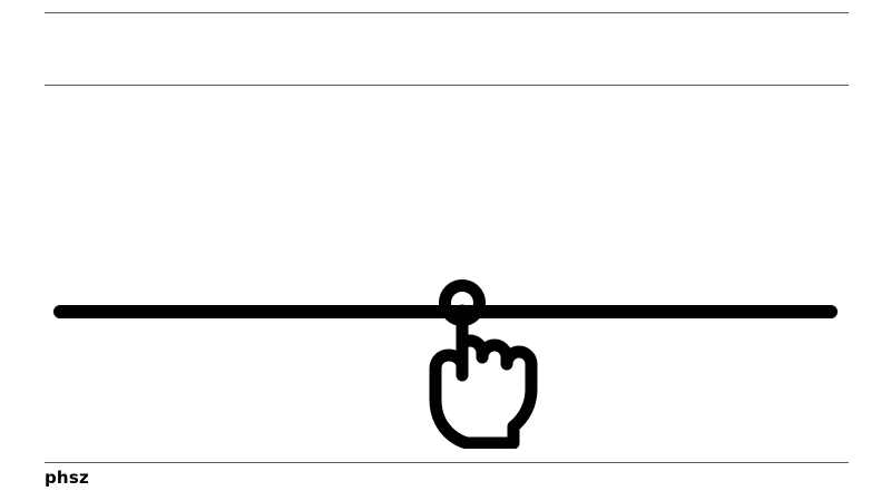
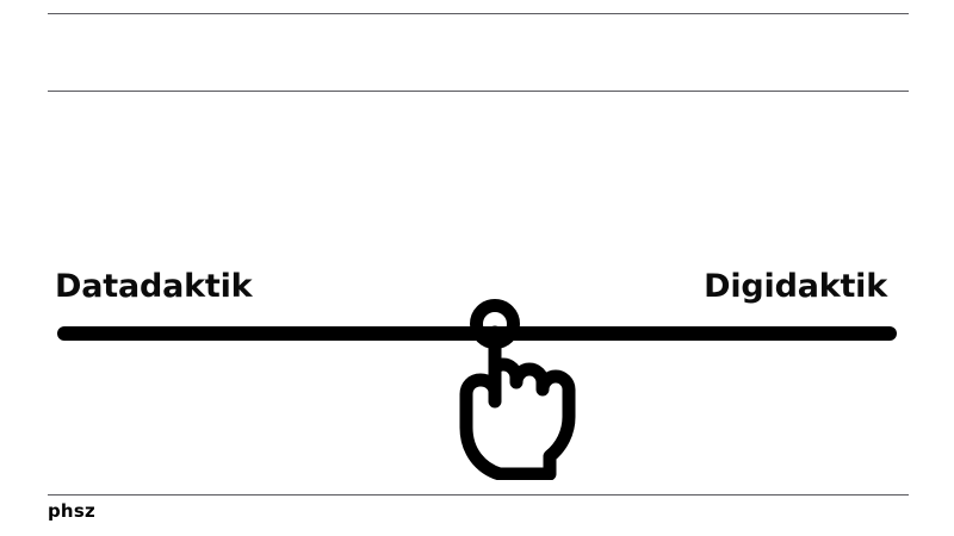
+ Datadaktik
+ Digidaktik
  phsz
